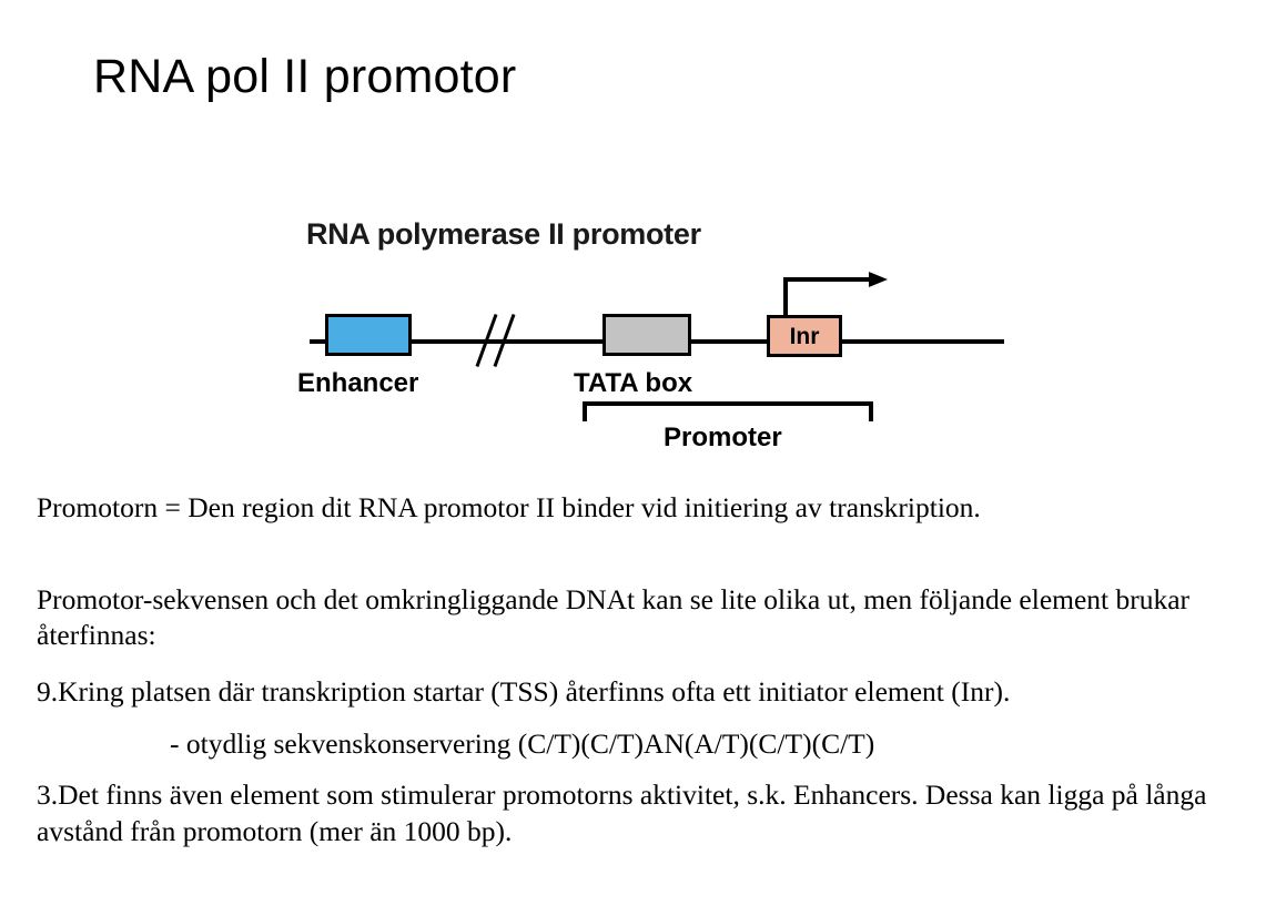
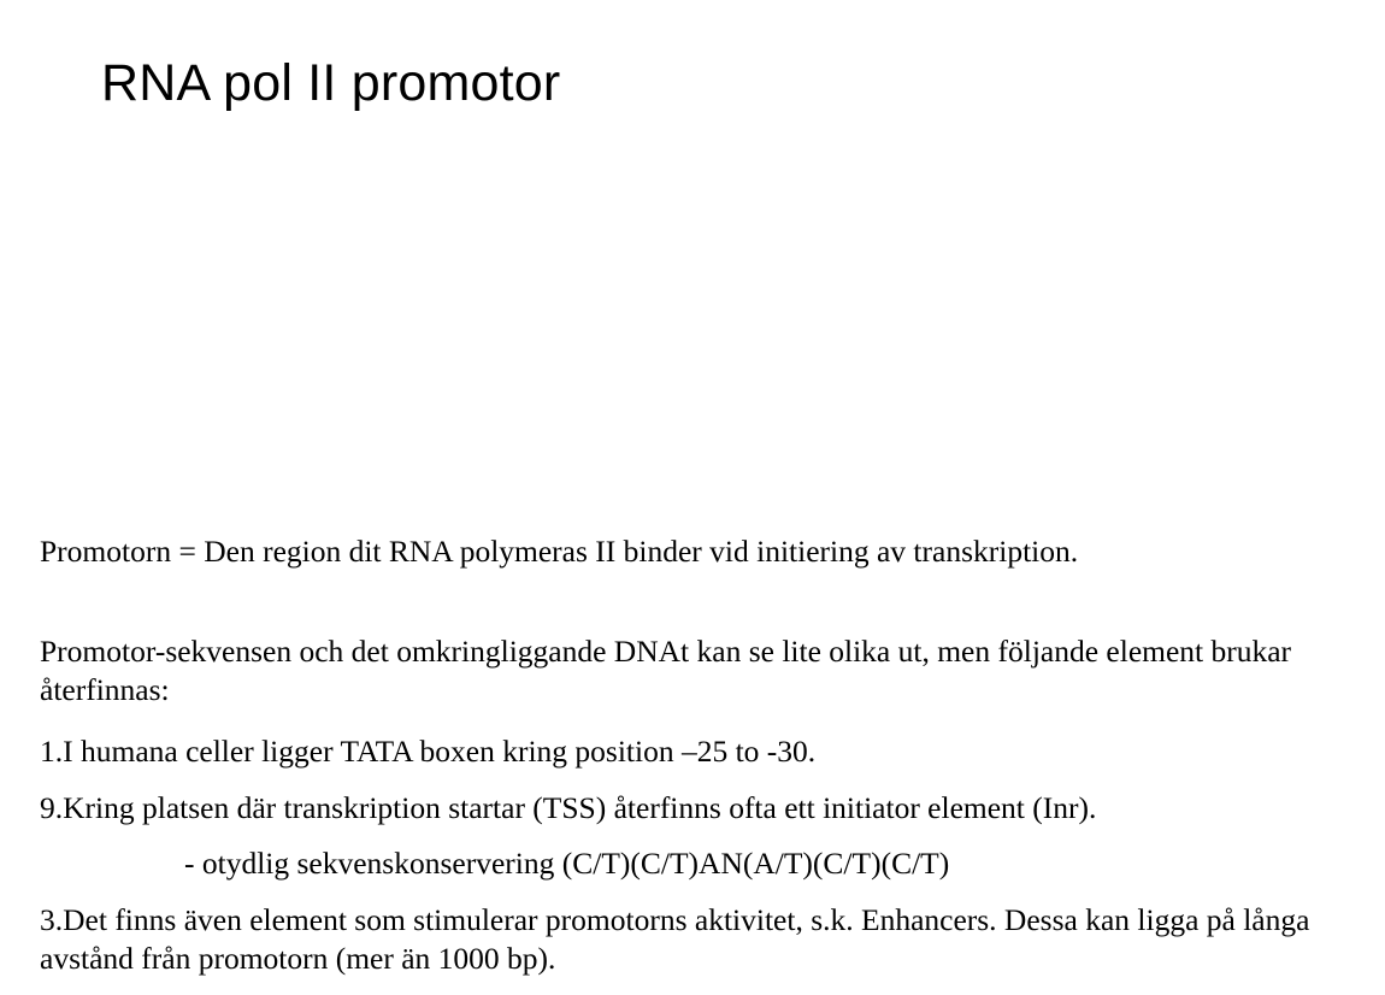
  RNA pol II promotor
- RNA polymerase II promoter
- Inr
- Enhancer
- TATA box
- Promoter
- Promotorn = Den region dit RNA promotor II binder vid initiering av transkription.
+ Promotorn = Den region dit RNA polymeras II binder vid initiering av transkription.
  Promotor-sekvensen och det omkringliggande DNAt kan se lite olika ut, men följande element brukar återfinnas:
+ 1.I humana celler ligger TATA boxen kring position –25 to -30.
  9.Kring platsen där transkription startar (TSS) återfinns ofta ett initiator element (Inr).
  - otydlig sekvenskonservering (C/T)(C/T)AN(A/T)(C/T)(C/T)
  3.Det finns även element som stimulerar promotorns aktivitet, s.k. Enhancers. Dessa kan ligga på långa avstånd från promotorn (mer än 1000 bp).
